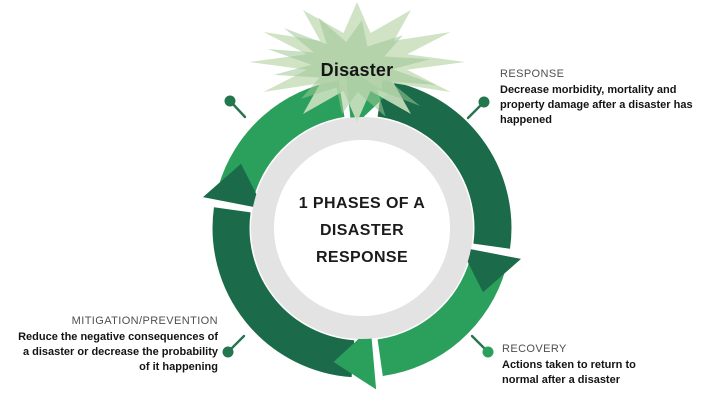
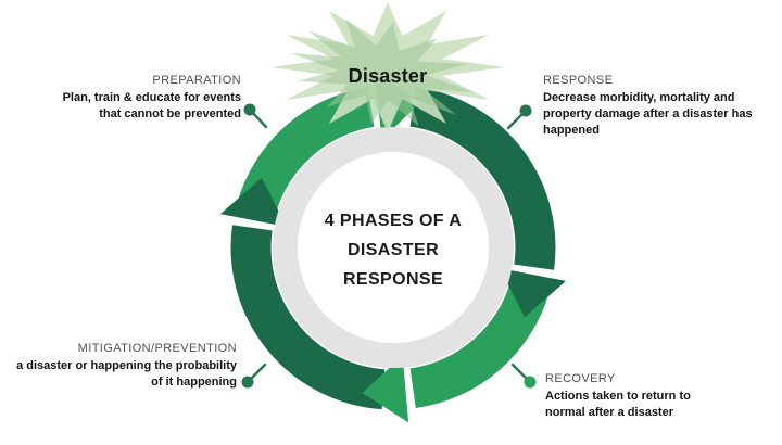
  Disaster
- 1 PHASES OF A
+ 4 PHASES OF A
  DISASTER
  RESPONSE
+ PREPARATION
+ Plan, train & educate for events
+ that cannot be prevented
  RESPONSE
  Decrease morbidity, mortality and
  property damage after a disaster has
  happened
  MITIGATION/PREVENTION
- Reduce the negative consequences of
- a disaster or decrease the probability
+ a disaster or happening the probability
  of it happening
  RECOVERY
  Actions taken to return to
  normal after a disaster
